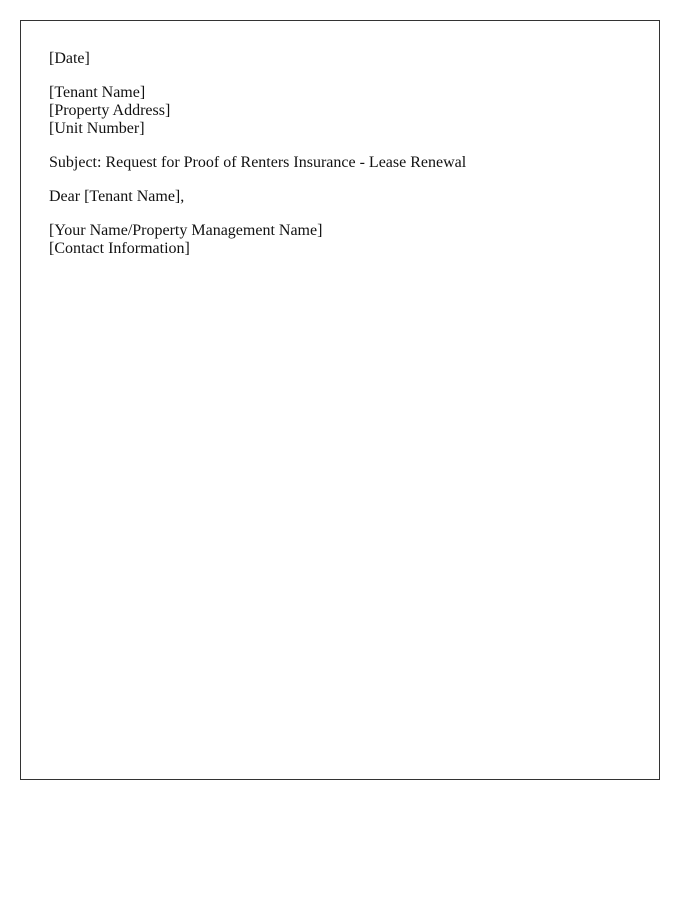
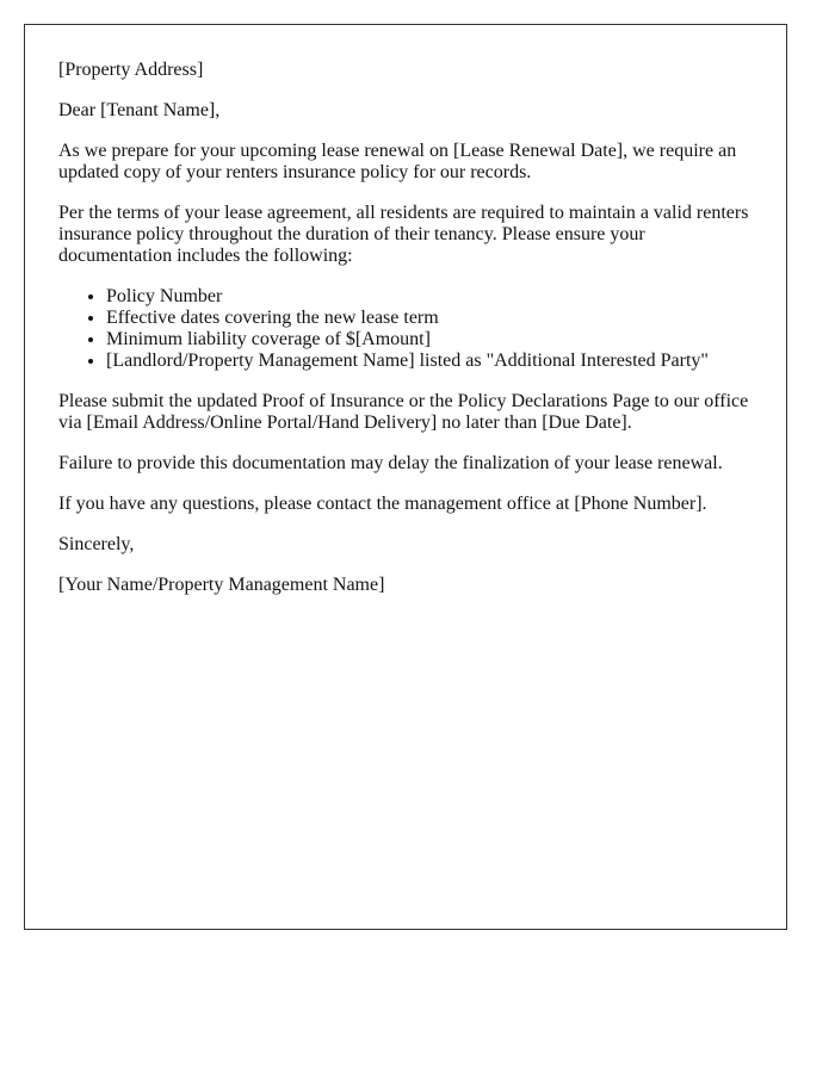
- [Date]
- [Tenant Name]
  [Property Address]
- [Unit Number]
- Subject: Request for Proof of Renters Insurance - Lease Renewal
  Dear [Tenant Name],
+ As we prepare for your upcoming lease renewal on [Lease Renewal Date], we require an updated copy of your renters insurance policy for our records.
+ Per the terms of your lease agreement, all residents are required to maintain a valid renters insurance policy throughout the duration of their tenancy. Please ensure your documentation includes the following:
+ Policy Number
+ Effective dates covering the new lease term
+ Minimum liability coverage of $[Amount]
+ [Landlord/Property Management Name] listed as "Additional Interested Party"
+ Please submit the updated Proof of Insurance or the Policy Declarations Page to our office via [Email Address/Online Portal/Hand Delivery] no later than [Due Date].
+ Failure to provide this documentation may delay the finalization of your lease renewal.
+ If you have any questions, please contact the management office at [Phone Number].
+ Sincerely,
  [Your Name/Property Management Name]
- [Contact Information]
